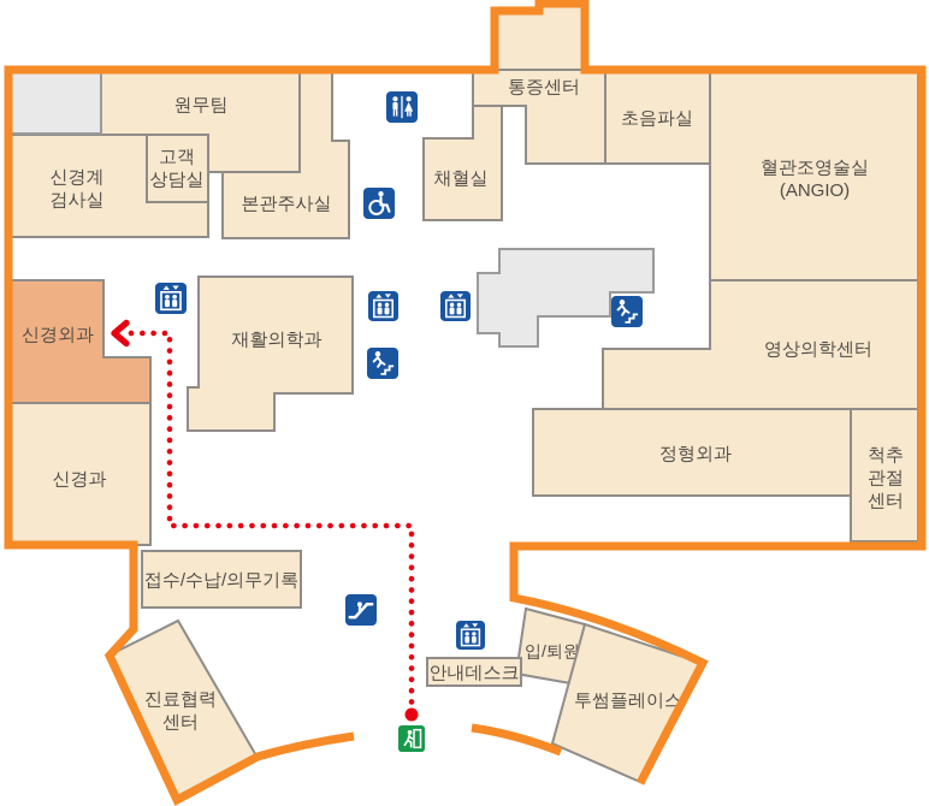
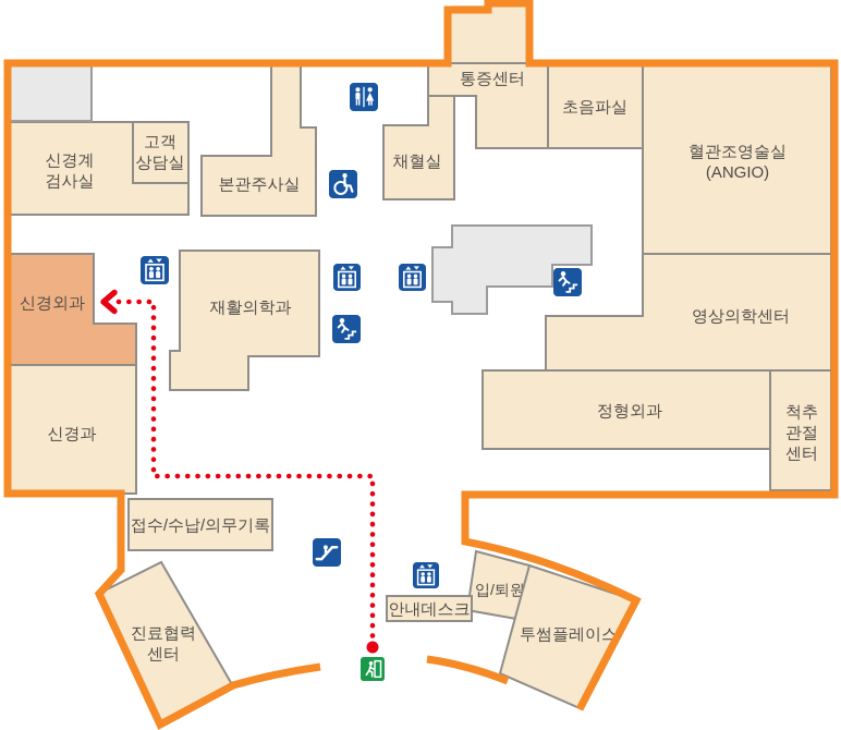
- 원무팀
  신경계
  검사실
  고객
  상담실
  본관주사실
  채혈실
  통증센터
  초음파실
  혈관조영술실
  (ANGIO)
  신경외과
  재활의학과
  신경과
  영상의학센터
  정형외과
  척추
  관절
  센터
  접수/수납/의무기록
  진료협력
  센터
  입/퇴원
  투썸플레이스
  안내데스크
